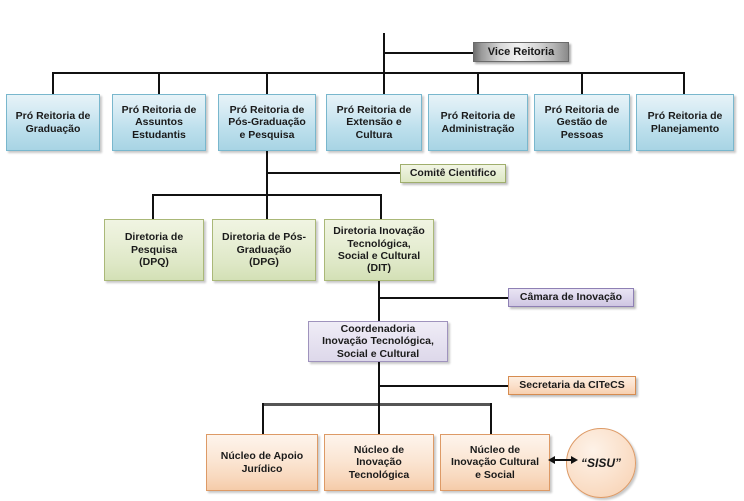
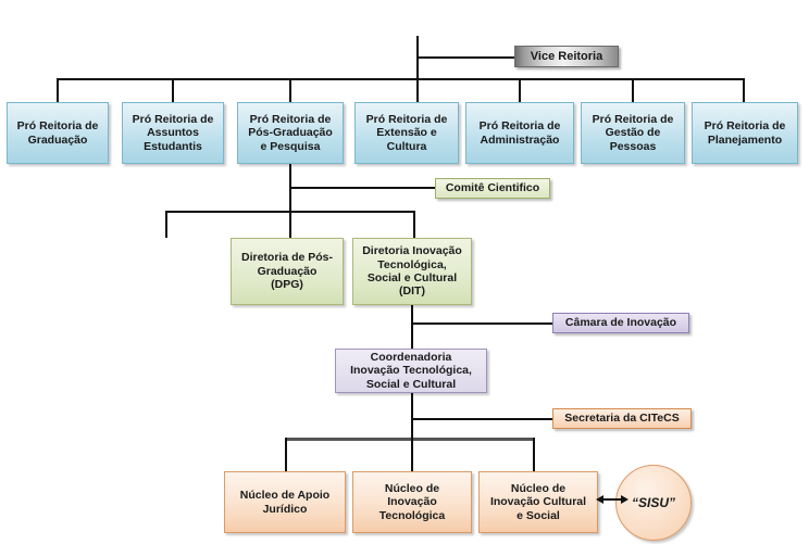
  Vice Reitoria
  Pró Reitoria de
  Graduação
  Pró Reitoria de
  Assuntos
  Estudantis
  Pró Reitoria de
  Pós-Graduação
  e Pesquisa
  Pró Reitoria de
  Extensão e
  Cultura
  Pró Reitoria de
  Administração
  Pró Reitoria de
  Gestão de
  Pessoas
  Pró Reitoria de
  Planejamento
  Comitê Cientifico
- Diretoria de
- Pesquisa
- (DPQ)
  Diretoria de Pós-
  Graduação
  (DPG)
  Diretoria Inovação
  Tecnológica,
  Social e Cultural
  (DIT)
  Câmara de Inovação
  Coordenadoria
  Inovação Tecnológica,
  Social e Cultural
  Secretaria da CITeCS
  Núcleo de Apoio
  Jurídico
  Núcleo de
  Inovação
  Tecnológica
  Núcleo de
  Inovação Cultural
  e Social
  “SISU”
